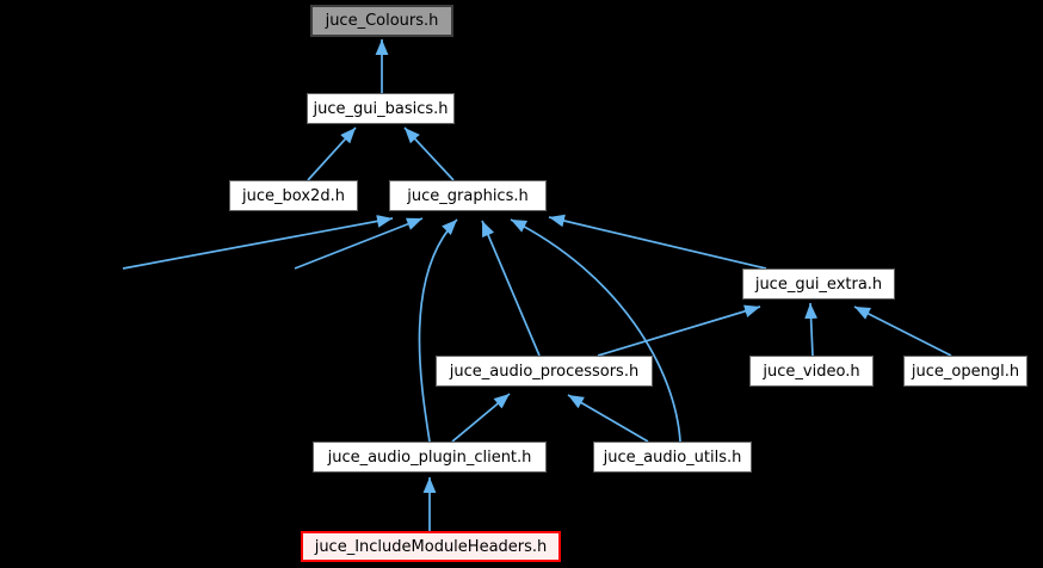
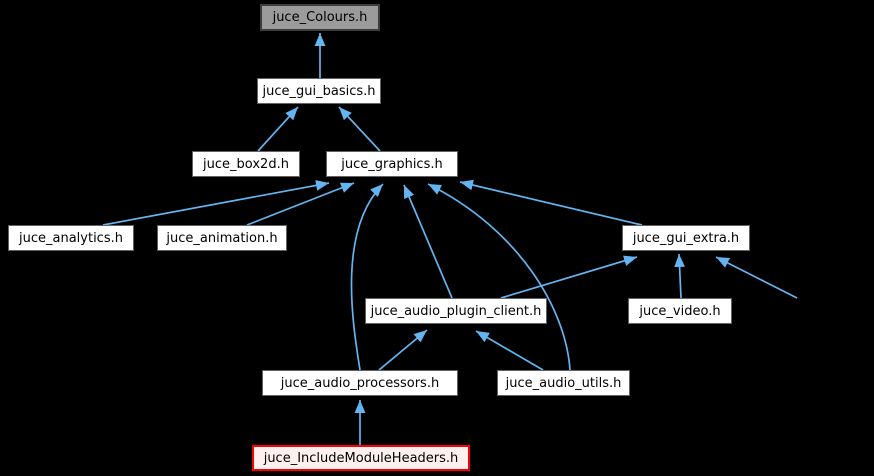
  juce_Colours.h
  juce_gui_basics.h
  juce_box2d.h
  juce_graphics.h
+ juce_analytics.h
+ juce_animation.h
  juce_gui_extra.h
- juce_audio_processors.h
+ juce_audio_plugin_client.h
  juce_video.h
- juce_opengl.h
- juce_audio_plugin_client.h
+ juce_audio_processors.h
  juce_audio_utils.h
  juce_IncludeModuleHeaders.h
